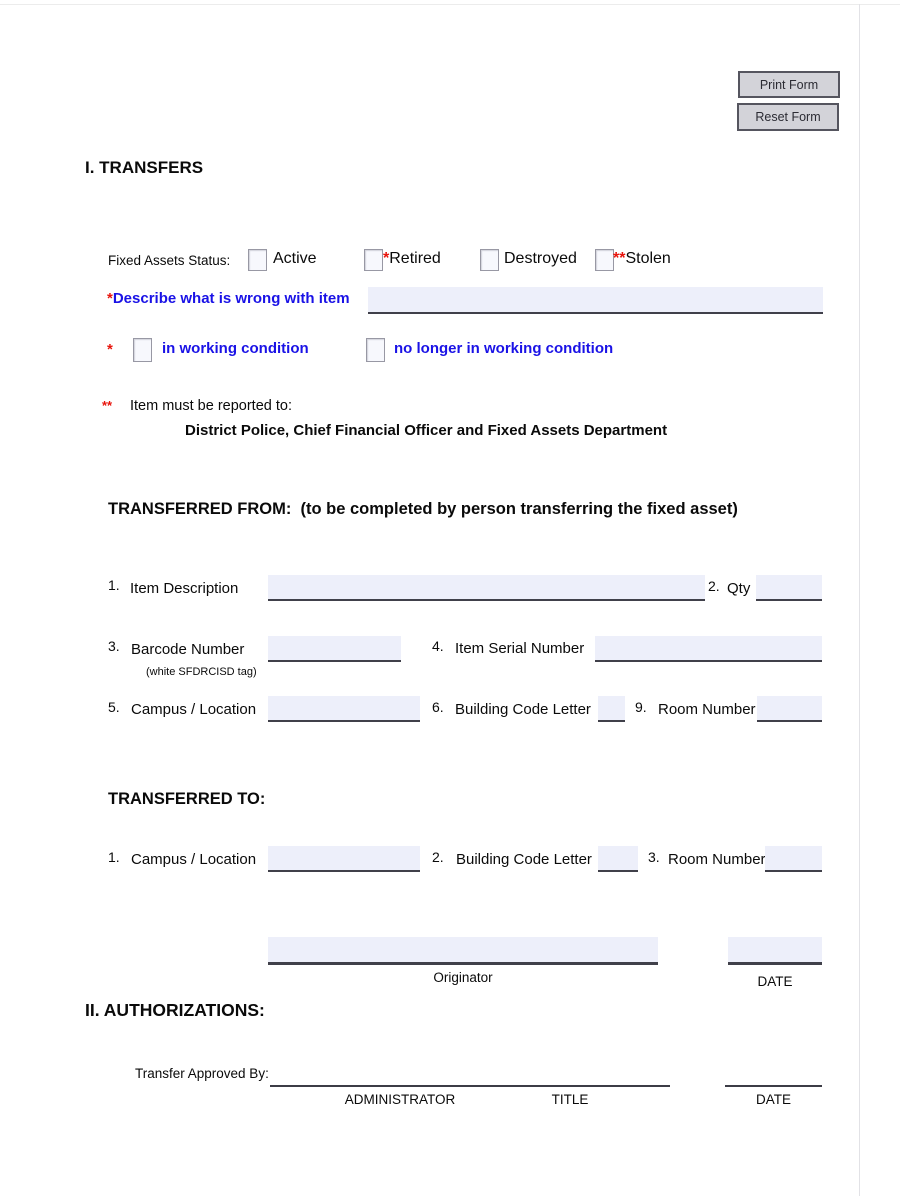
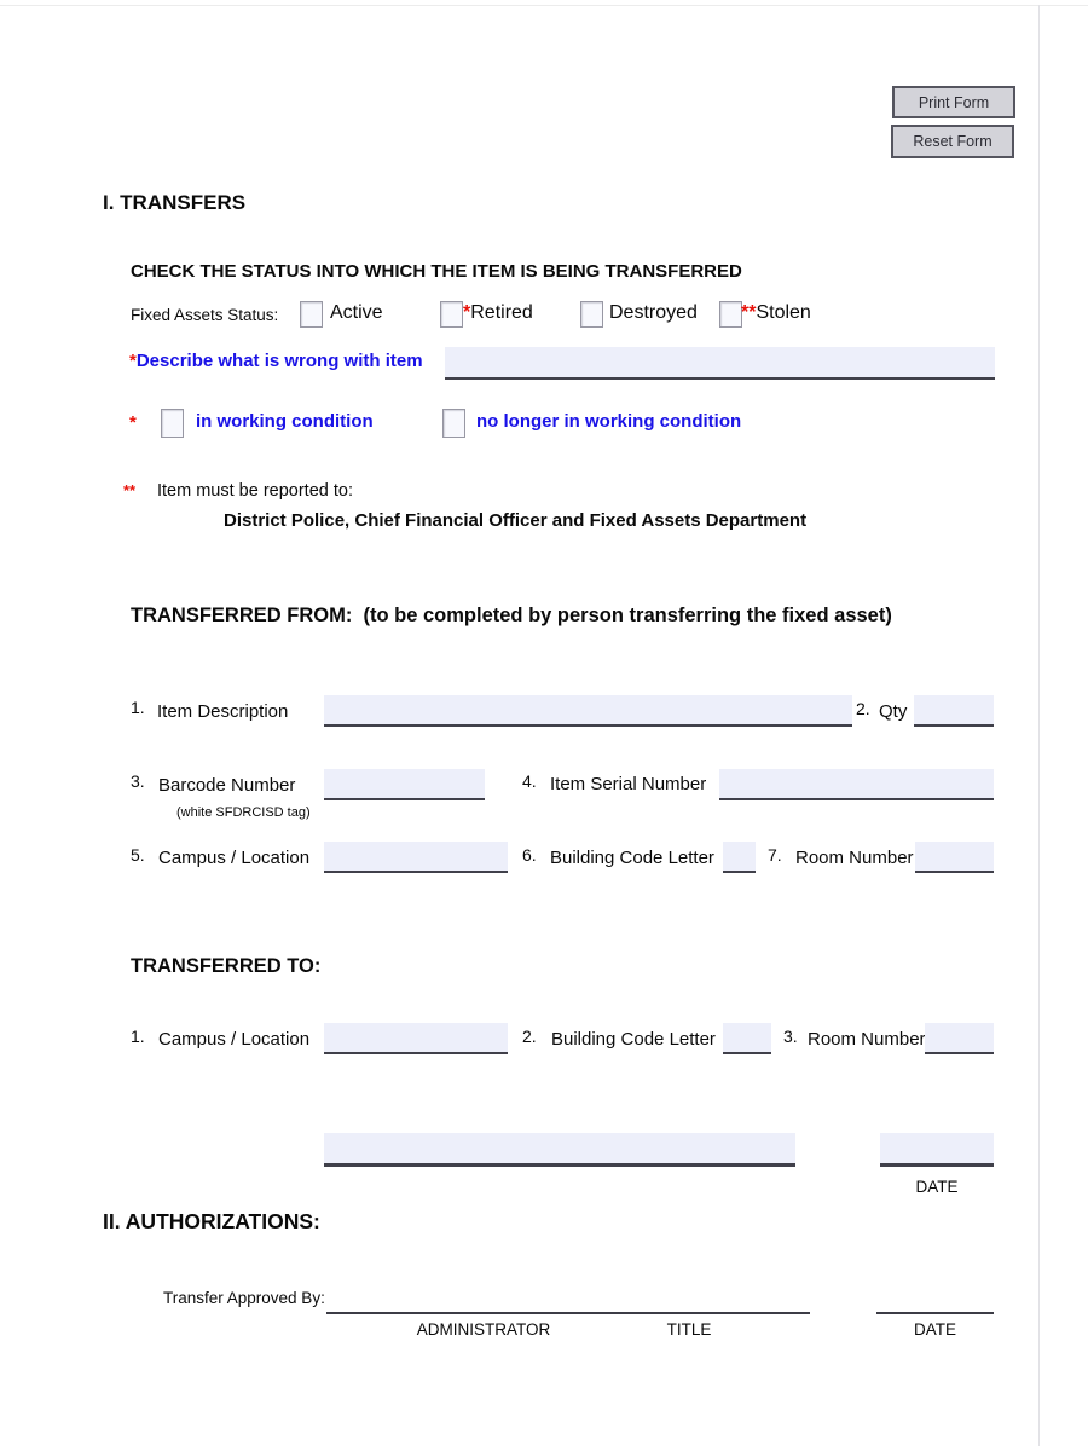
  Print Form
  Reset Form
  I. TRANSFERS
+ CHECK THE STATUS INTO WHICH THE ITEM IS BEING TRANSFERRED
  Fixed Assets Status:
  Active
  *Retired
  Destroyed
  **Stolen
  *Describe what is wrong with item
  *
  in working condition
  no longer in working condition
  **
  Item must be reported to:
  District Police, Chief Financial Officer and Fixed Assets Department
  TRANSFERRED FROM: (to be completed by person transferring the fixed asset)
  1.
  Item Description
  2.
  Qty
  3.
  Barcode Number
  (white SFDRCISD tag)
  4.
  Item Serial Number
  5.
  Campus / Location
  6.
  Building Code Letter
- 9.
+ 7.
  Room Number
  TRANSFERRED TO:
  1.
  Campus / Location
  2.
  Building Code Letter
  3.
  Room Number
- Originator
  DATE
  II. AUTHORIZATIONS:
  Transfer Approved By:
  ADMINISTRATOR
  TITLE
  DATE
